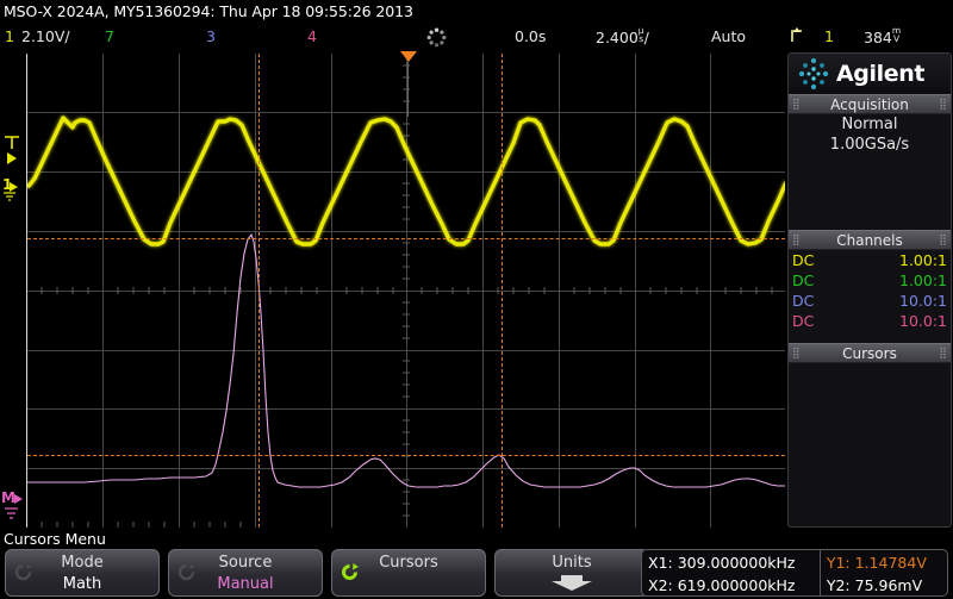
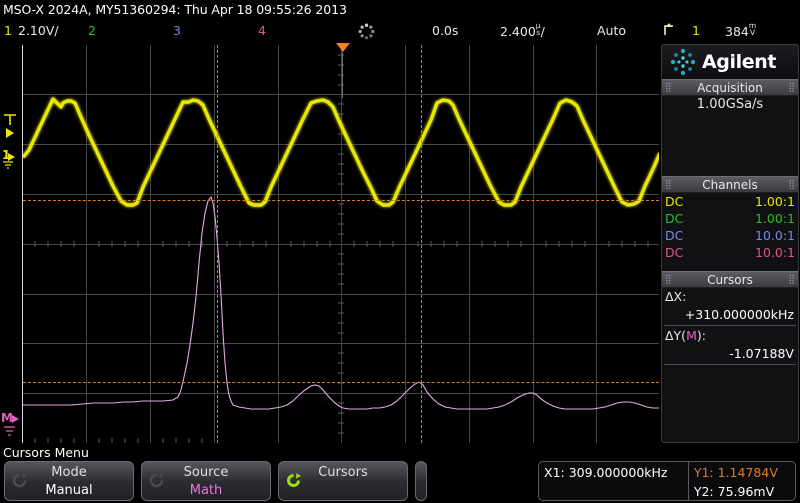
  MSO-X 2024A, MY51360294: Thu Apr 18 09:55:26 2013
  1
  2.10V/
- 7
+ 2
  3
  4
  0.0s
  2.400µ
  s/
  Auto
  1
  384m
  V
  1
  M
  Agilent
  ⣿
  Acquisition
  ⣿
- Normal
  1.00GSa/s
  ⣿
  Channels
  ⣿
  DC
  1.00:1
  DC
  1.00:1
  DC
  10.0:1
  DC
  10.0:1
  ⣿
  Cursors
  ⣿
+ ΔX:
+ +310.000000kHz
+ ΔY(M):
+ -1.07188V
  Cursors Menu
  Mode
- Math
+ Manual
  Source
- Manual
+ Math
  Cursors
- Units
  X1: 309.000000kHz
- X2: 619.000000kHz
  Y1: 1.14784V
  Y2: 75.96mV
